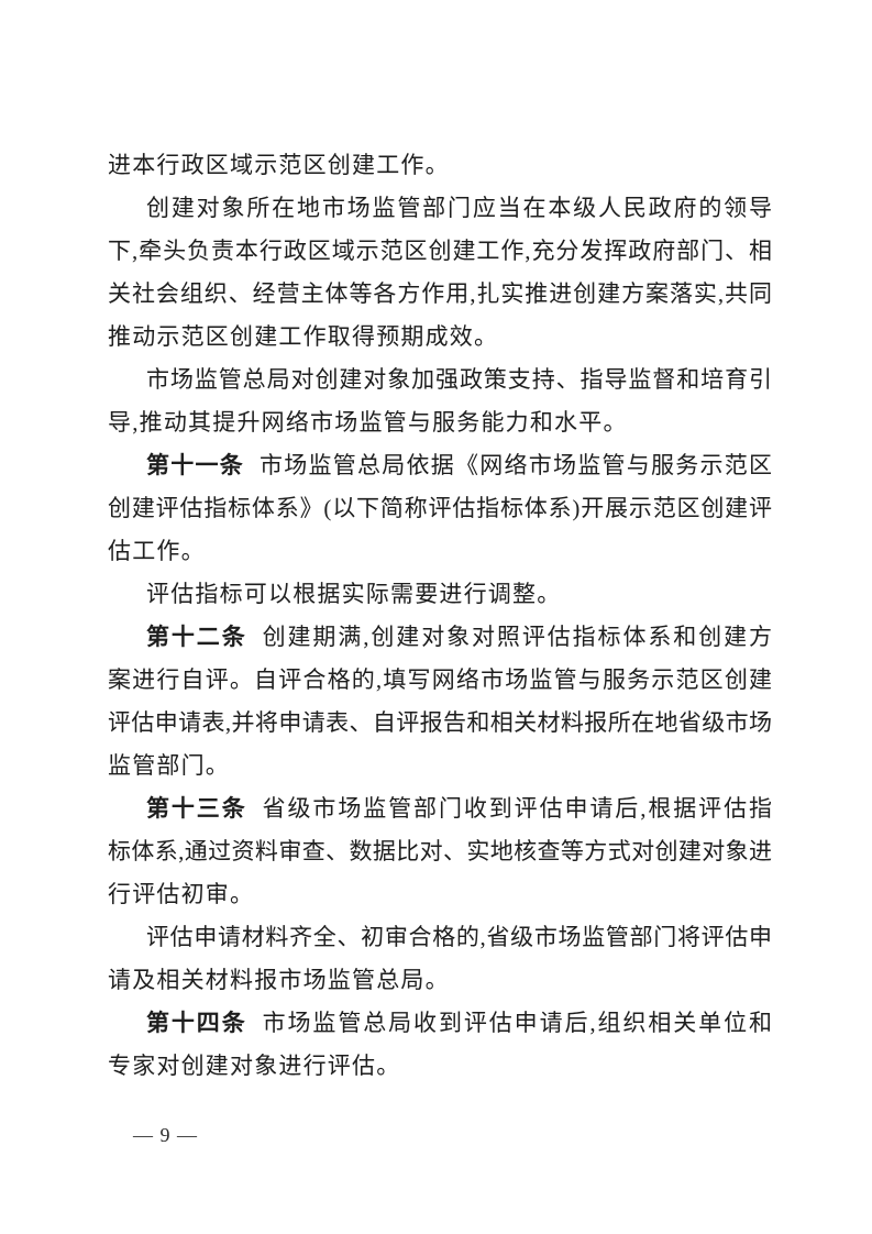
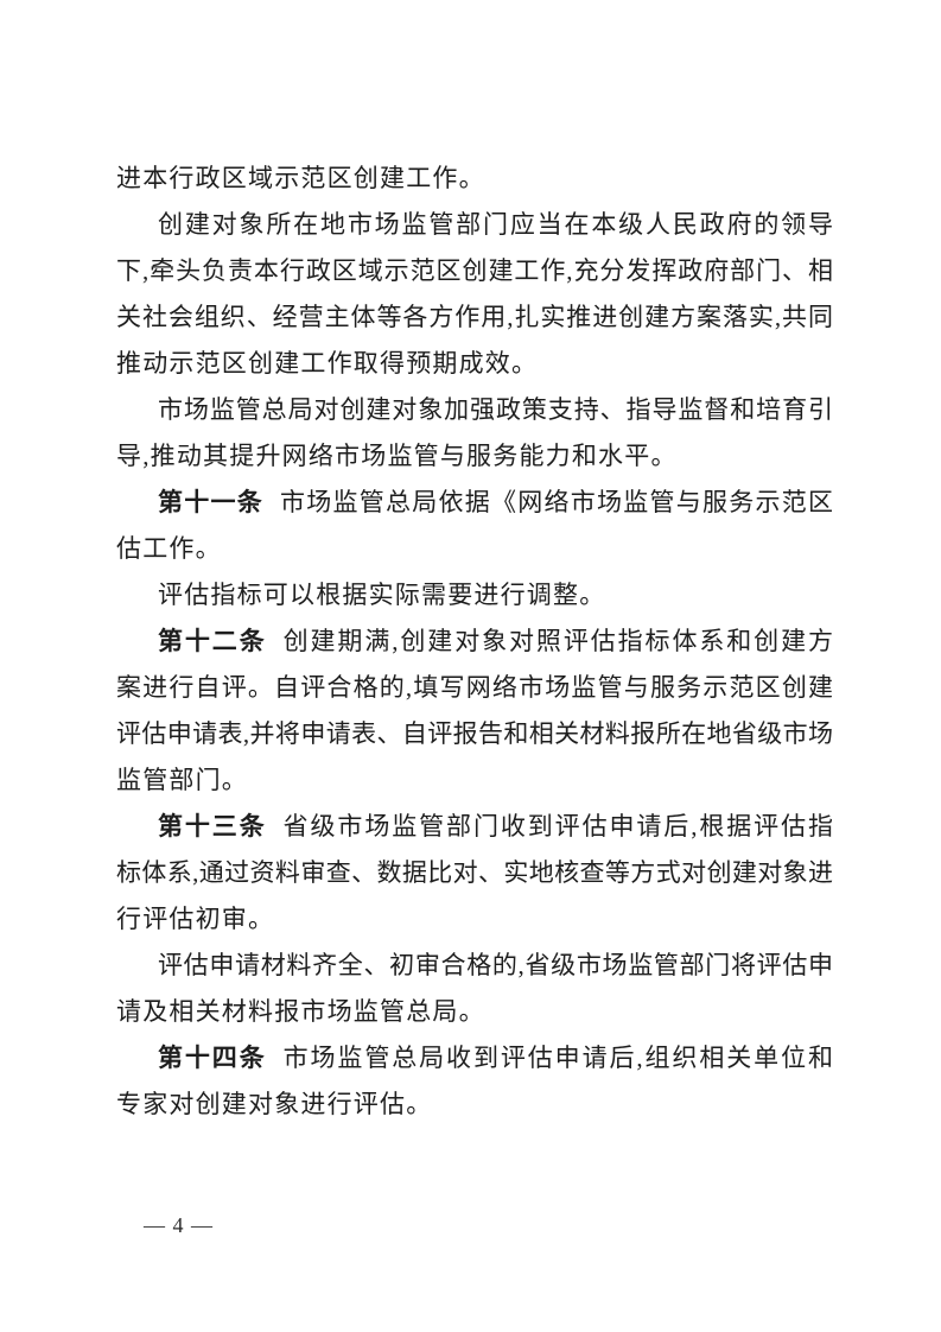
  进本行政区域示范区创建工作。
  创建对象所在地市场监管部门应当在本级人民政府的领导
  下,牵头负责本行政区域示范区创建工作,充分发挥政府部门、相
  关社会组织、经营主体等各方作用,扎实推进创建方案落实,共同
  推动示范区创建工作取得预期成效。
  市场监管总局对创建对象加强政策支持、指导监督和培育引
  导,推动其提升网络市场监管与服务能力和水平。
  第十一条 市场监管总局依据《网络市场监管与服务示范区
- 创建评估指标体系》(以下简称评估指标体系)开展示范区创建评
  估工作。
  评估指标可以根据实际需要进行调整。
  第十二条 创建期满,创建对象对照评估指标体系和创建方
  案进行自评。自评合格的,填写网络市场监管与服务示范区创建
  评估申请表,并将申请表、自评报告和相关材料报所在地省级市场
  监管部门。
  第十三条 省级市场监管部门收到评估申请后,根据评估指
  标体系,通过资料审查、数据比对、实地核查等方式对创建对象进
  行评估初审。
  评估申请材料齐全、初审合格的,省级市场监管部门将评估申
  请及相关材料报市场监管总局。
  第十四条 市场监管总局收到评估申请后,组织相关单位和
  专家对创建对象进行评估。
- — 9 —
+ — 4 —
